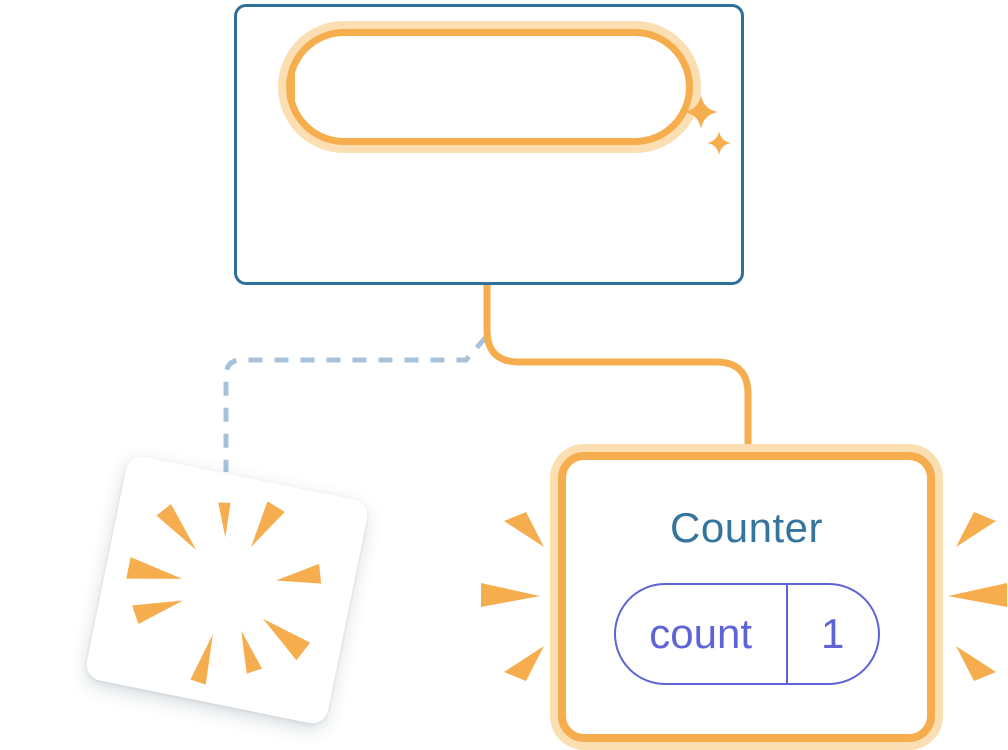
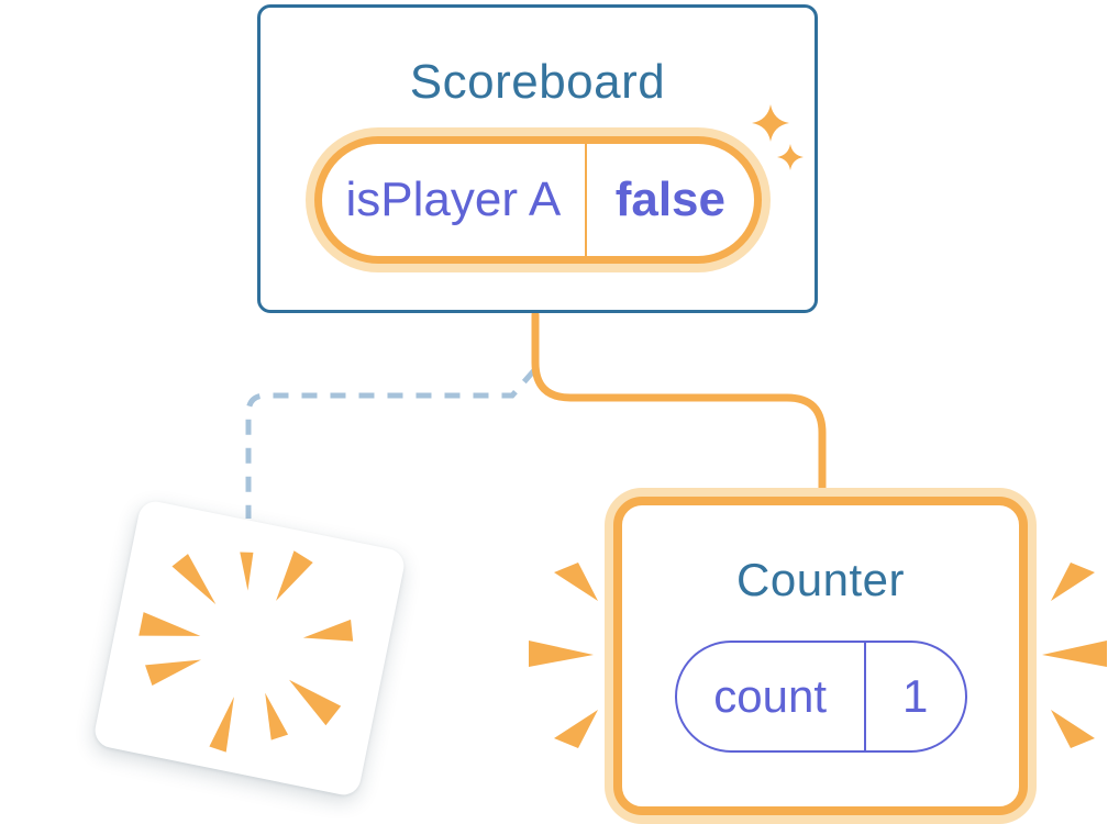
+ Scoreboard
+ isPlayer A
+ false
  Counter
  count
  1
